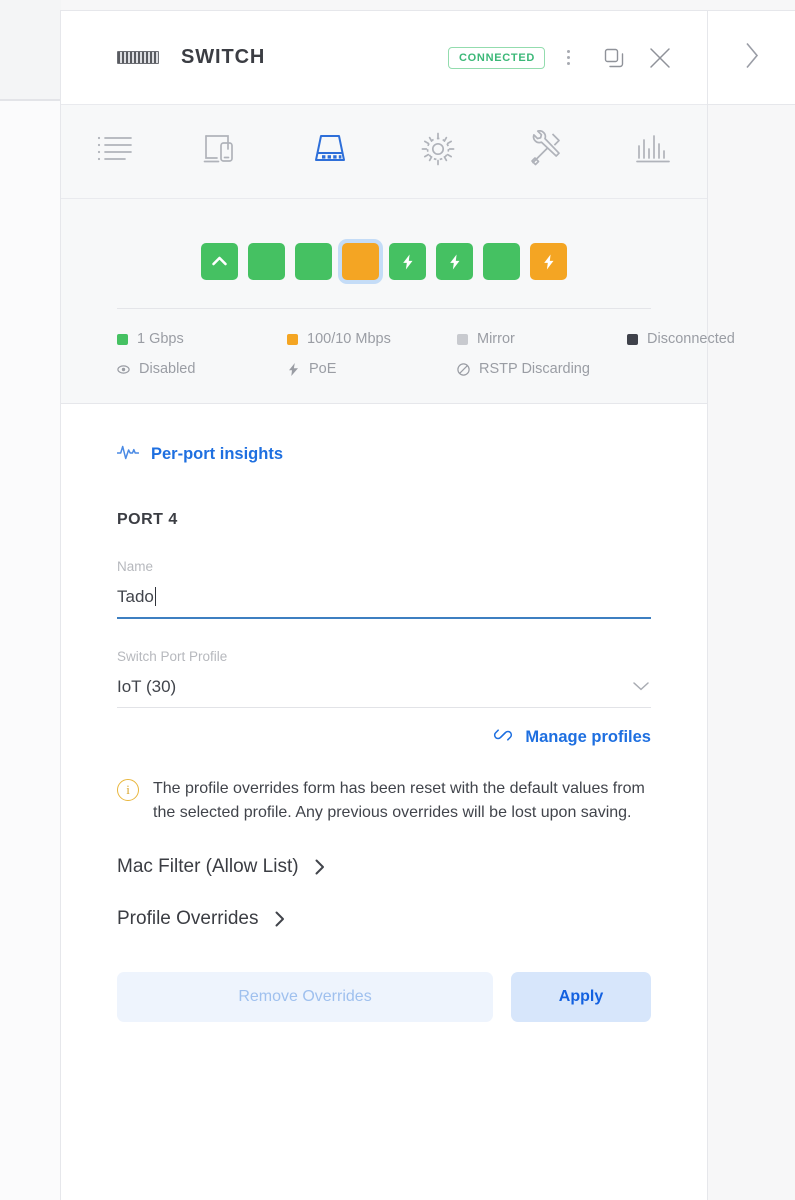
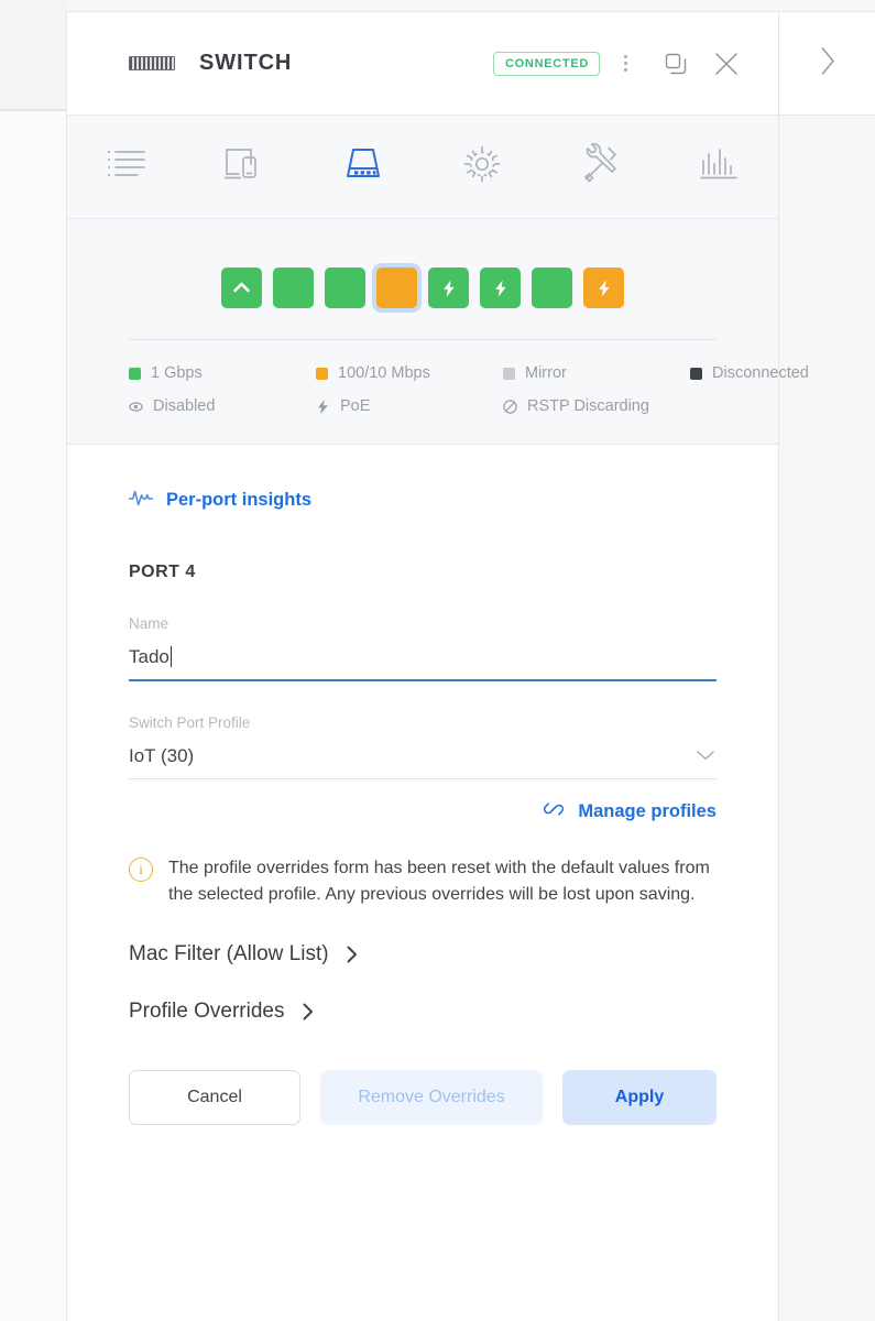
  SWITCH
  CONNECTED
  1 Gbps
  100/10 Mbps
  Mirror
  Disconnected
  Disabled
  PoE
  RSTP Discarding
  Per-port insights
  PORT 4
  Name
  Tado
  Switch Port Profile
  IoT (30)
  Manage profiles
  i
  The profile overrides form has been reset with the default values from the selected profile. Any previous overrides will be lost upon saving.
  Mac Filter (Allow List)
  Profile Overrides
+ Cancel
  Remove Overrides
  Apply
